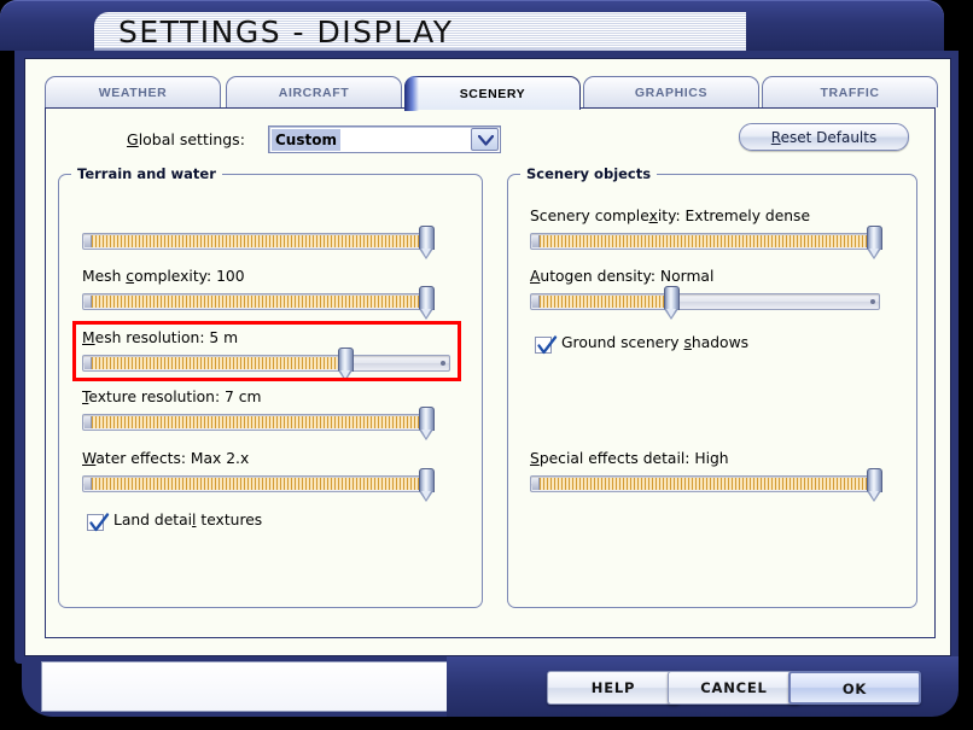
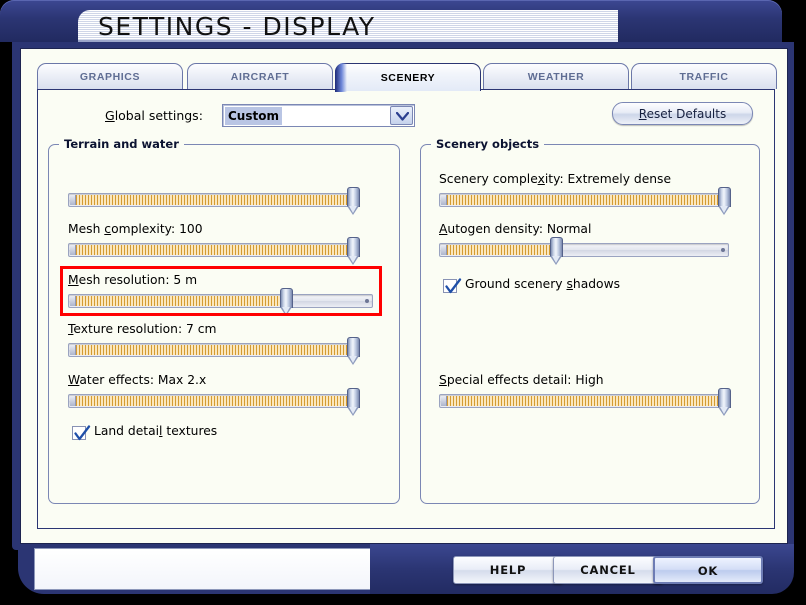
  SETTINGS - DISPLAY
- WEATHER
+ GRAPHICS
  AIRCRAFT
  SCENERY
- GRAPHICS
+ WEATHER
  TRAFFIC
  Global settings:
  Custom
  Reset Defaults
  Terrain and water
  Mesh complexity: 100
  Mesh resolution: 5 m
  Texture resolution: 7 cm
  Water effects: Max 2.x
  Land detail textures
  Scenery objects
  Scenery complexity: Extremely dense
  Autogen density: Normal
  Ground scenery shadows
  Special effects detail: High
  HELP
  CANCEL
  OK
